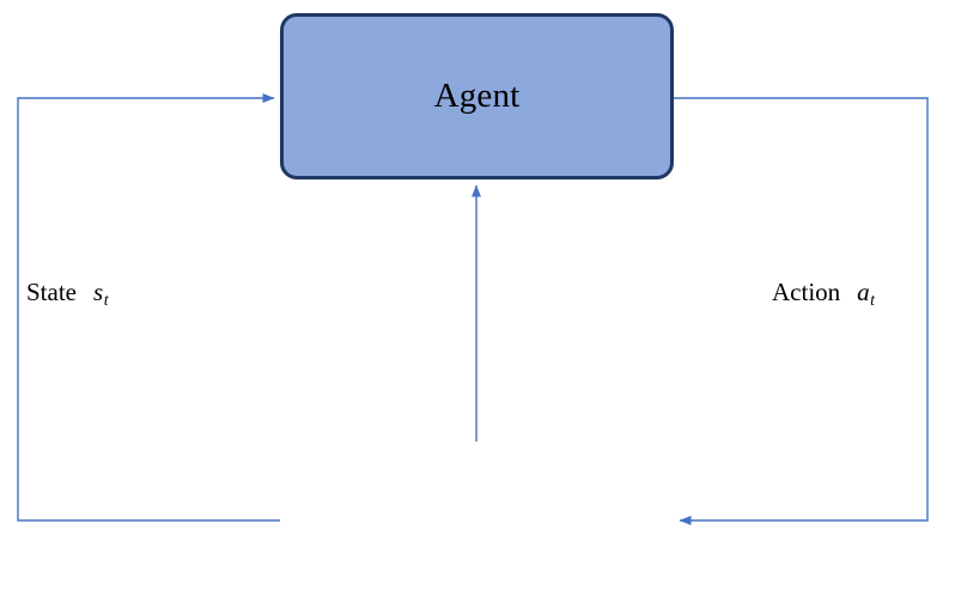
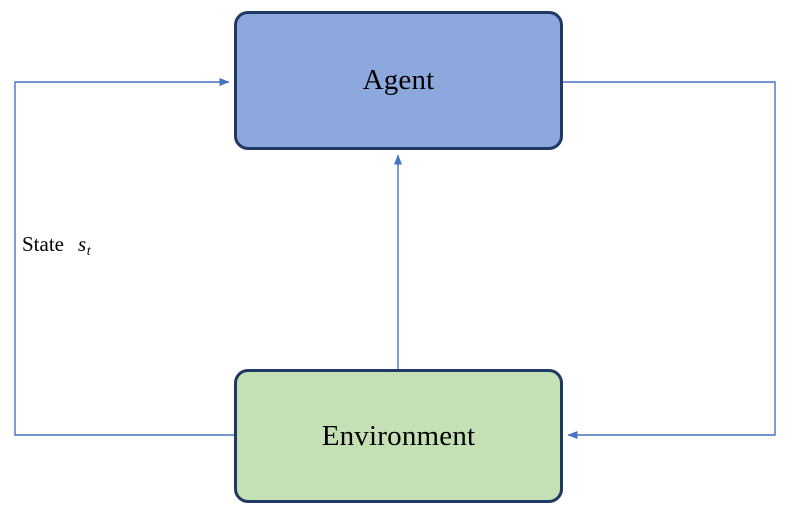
  Agent
+ Environment
  State st
- Action at
